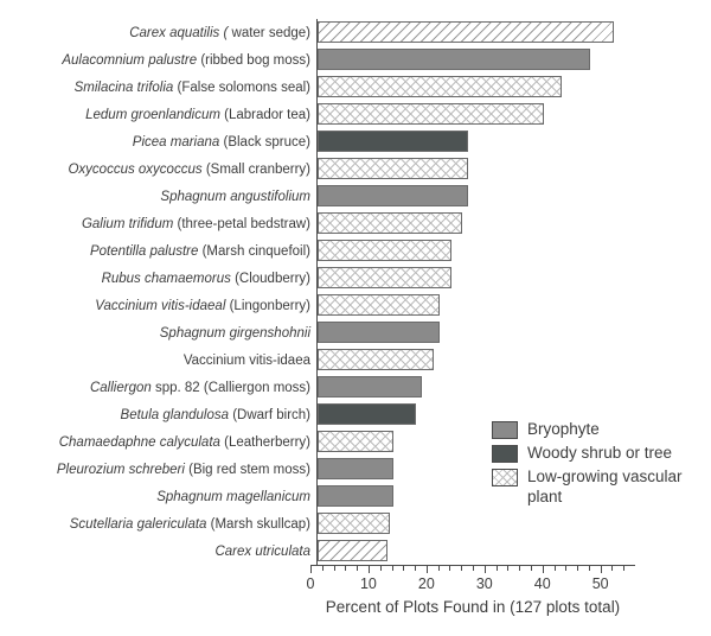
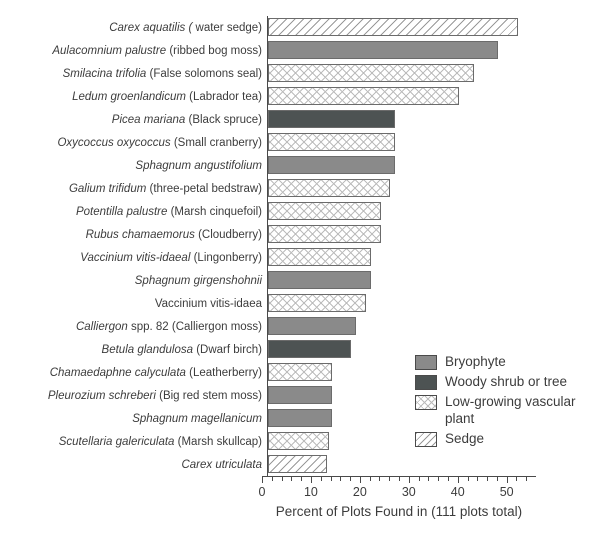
  Carex aquatilis ( water sedge)
  Aulacomnium palustre (ribbed bog moss)
  Smilacina trifolia (False solomons seal)
  Ledum groenlandicum (Labrador tea)
  Picea mariana (Black spruce)
  Oxycoccus oxycoccus (Small cranberry)
  Sphagnum angustifolium
  Galium trifidum (three-petal bedstraw)
  Potentilla palustre (Marsh cinquefoil)
  Rubus chamaemorus (Cloudberry)
  Vaccinium vitis-idaeal (Lingonberry)
  Sphagnum girgenshohnii
  Vaccinium vitis-idaea
  Calliergon spp. 82 (Calliergon moss)
  Betula glandulosa (Dwarf birch)
  Chamaedaphne calyculata (Leatherberry)
  Pleurozium schreberi (Big red stem moss)
  Sphagnum magellanicum
  Scutellaria galericulata (Marsh skullcap)
  Carex utriculata
  0
  10
  20
  30
  40
  50
- Percent of Plots Found in (127 plots total)
+ Percent of Plots Found in (111 plots total)
  Bryophyte
  Woody shrub or tree
  Low-growing vascular plant
+ Sedge
